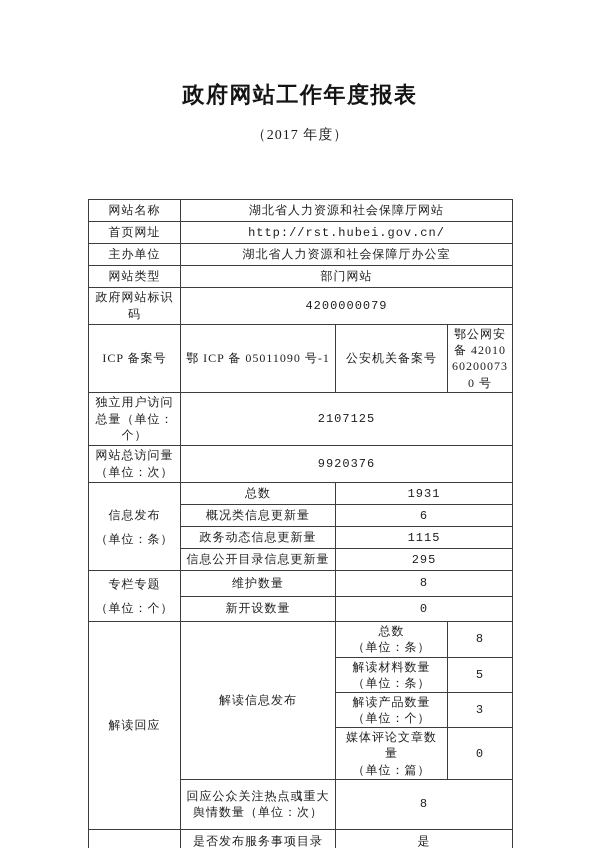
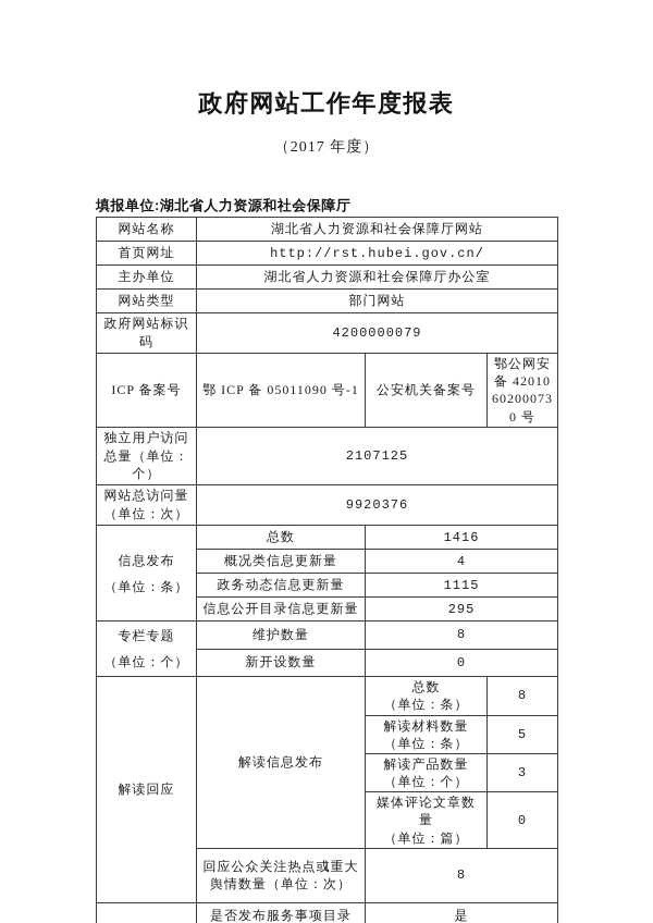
  政府网站工作年度报表
  （2017 年度）
+ 填报单位:湖北省人力资源和社会保障厅
  网站名称	湖北省人力资源和社会保障厅网站
  首页网址	http://rst.hubei.gov.cn/
  主办单位	湖北省人力资源和社会保障厅办公室
  网站类型	部门网站
  政府网站标识码	4200000079
  ICP 备案号	鄂 ICP 备 05011090 号-1	公安机关备案号	鄂公网安备 42010602000730 号
  独立用户访问总量（单位：个）	2107125
  网站总访问量（单位：次）	9920376
- 信息发布 （单位：条）	总数	1931
+ 信息发布 （单位：条）	总数	1416
- 概况类信息更新量	6
+ 概况类信息更新量	4
  政务动态信息更新量	1115
  信息公开目录信息更新量	295
  专栏专题 （单位：个）	维护数量	8
  新开设数量	0
  解读回应	解读信息发布	总数 （单位：条）	8
  解读材料数量 （单位：条）	5
  解读产品数量 （单位：个）	3
  媒体评论文章数量 （单位：篇）	0
  回应公众关注热点或重大舆情数量（单位：次）	8
  	是否发布服务事项目录	是
  1
